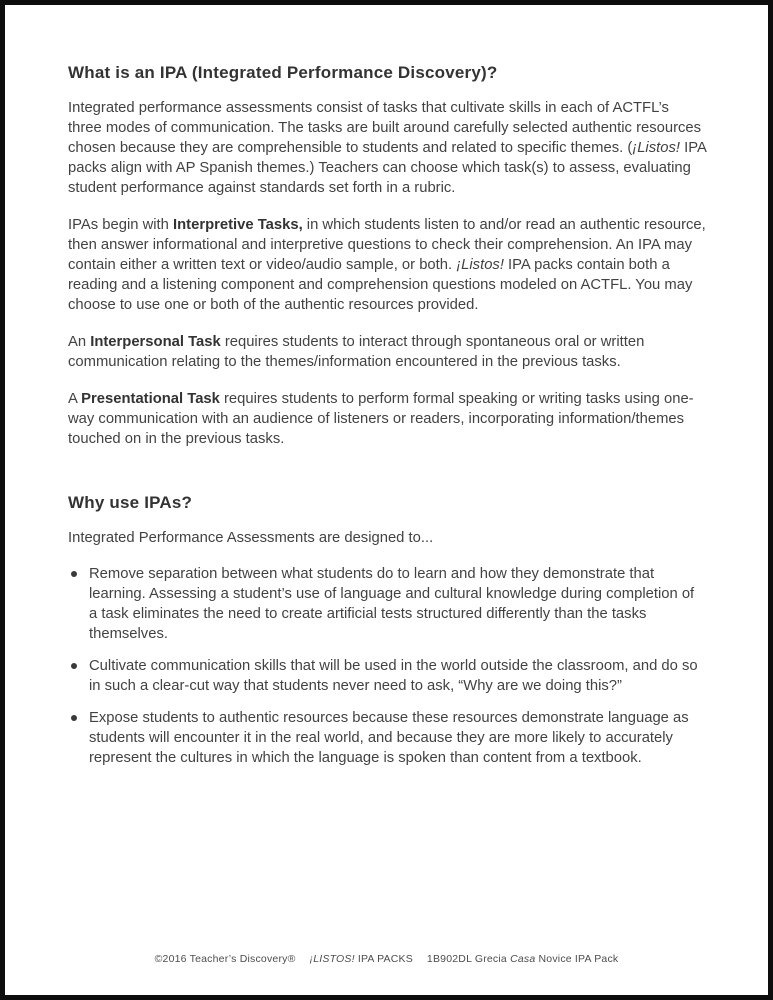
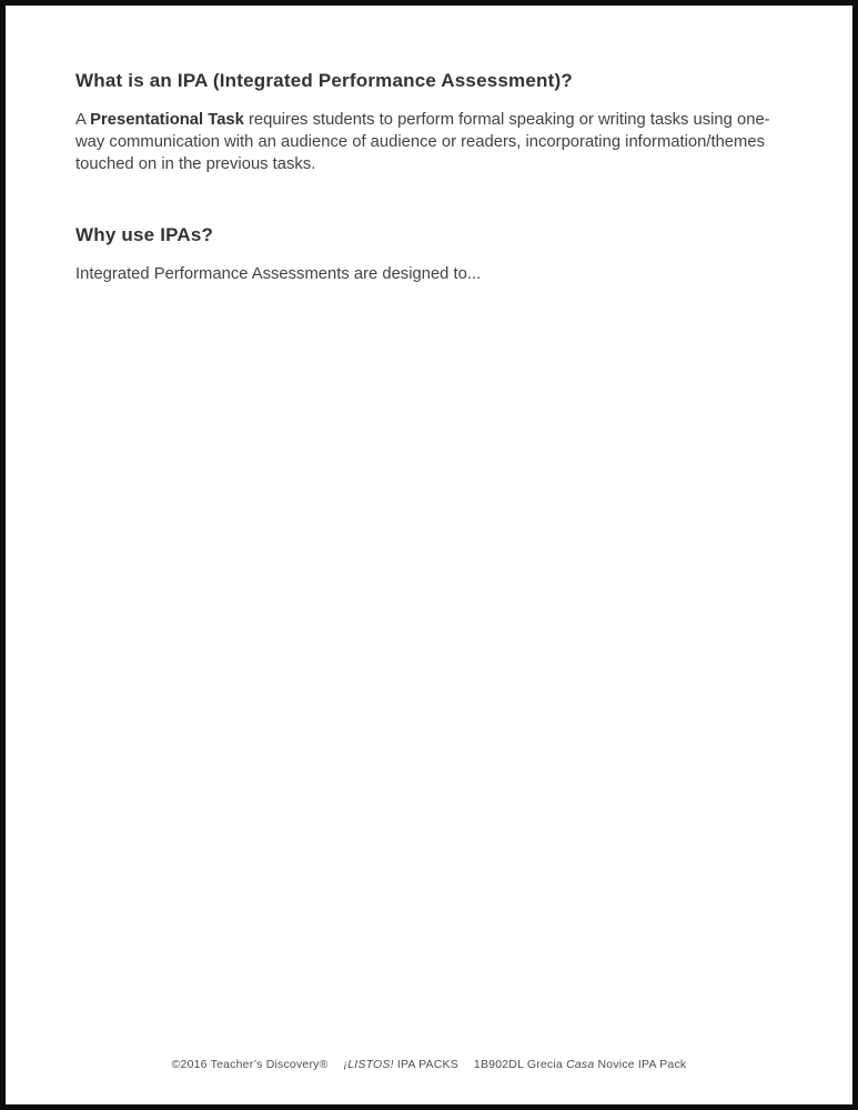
- What is an IPA (Integrated Performance Discovery)?
+ What is an IPA (Integrated Performance Assessment)?
- Integrated performance assessments consist of tasks that cultivate skills in each of ACTFL’s three modes of communication. The tasks are built around carefully selected authentic resources chosen because they are comprehensible to students and related to specific themes. (¡Listos! IPA packs align with AP Spanish themes.) Teachers can choose which task(s) to assess, evaluating student performance against standards set forth in a rubric.
- IPAs begin with Interpretive Tasks, in which students listen to and/or read an authentic resource, then answer informational and interpretive questions to check their comprehension. An IPA may contain either a written text or video/audio sample, or both. ¡Listos! IPA packs contain both a reading and a listening component and comprehension questions modeled on ACTFL. You may choose to use one or both of the authentic resources provided.
- An Interpersonal Task requires students to interact through spontaneous oral or written communication relating to the themes/information encountered in the previous tasks.
- A Presentational Task requires students to perform formal speaking or writing tasks using one-way communication with an audience of listeners or readers, incorporating information/themes touched on in the previous tasks.
+ A Presentational Task requires students to perform formal speaking or writing tasks using one-way communication with an audience of audience or readers, incorporating information/themes touched on in the previous tasks.
  Why use IPAs?
  Integrated Performance Assessments are designed to...
- Remove separation between what students do to learn and how they demonstrate that learning. Assessing a student’s use of language and cultural knowledge during completion of a task eliminates the need to create artificial tests structured differently than the tasks themselves.
- Cultivate communication skills that will be used in the world outside the classroom, and do so in such a clear-cut way that students never need to ask, “Why are we doing this?”
- Expose students to authentic resources because these resources demonstrate language as students will encounter it in the real world, and because they are more likely to accurately represent the cultures in which the language is spoken than content from a textbook.
  ©2016 Teacher’s Discovery®
  ¡LISTOS! IPA PACKS
  1B902DL Grecia Casa Novice IPA Pack
